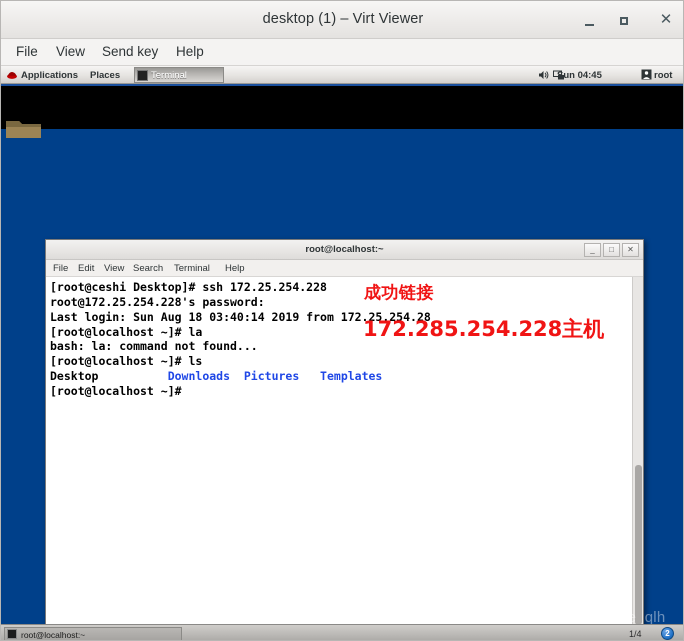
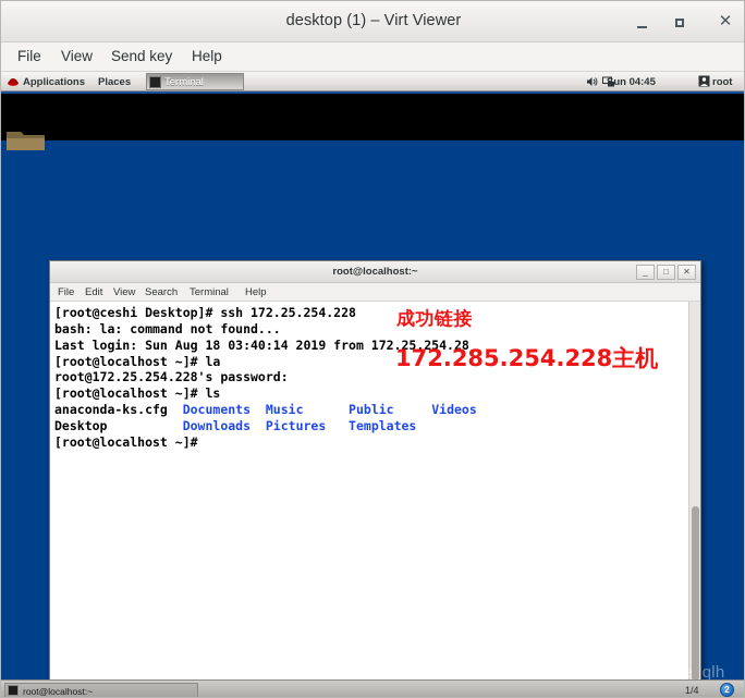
  desktop (1) – Virt Viewer
  ✕
  File
  View
  Send key
  Help
  Applications
  Places
  Terminal
  Sun 04:45
  root
  root@localhost:~
  _
  □
  ✕
  File
  Edit
  View
  Search
  Terminal
  Help
  [root@ceshi Desktop]# ssh 172.25.254.228
- root@172.25.254.228's password:
+ bash: la: command not found...
  Last login: Sun Aug 18 03:40:14 2019 from 172.25.254.28
  [root@localhost ~]# la
- bash: la: command not found...
+ root@172.25.254.228's password:
  [root@localhost ~]# ls
+ anaconda-ks.cfg Documents Music Public Videos
  Desktop Downloads Pictures Templates
  [root@localhost ~]#
  成功链接
  172.285.254.228主机
  https://blog.csdn.net/Leslie_qlh
  root@localhost:~
  1/4
  2
